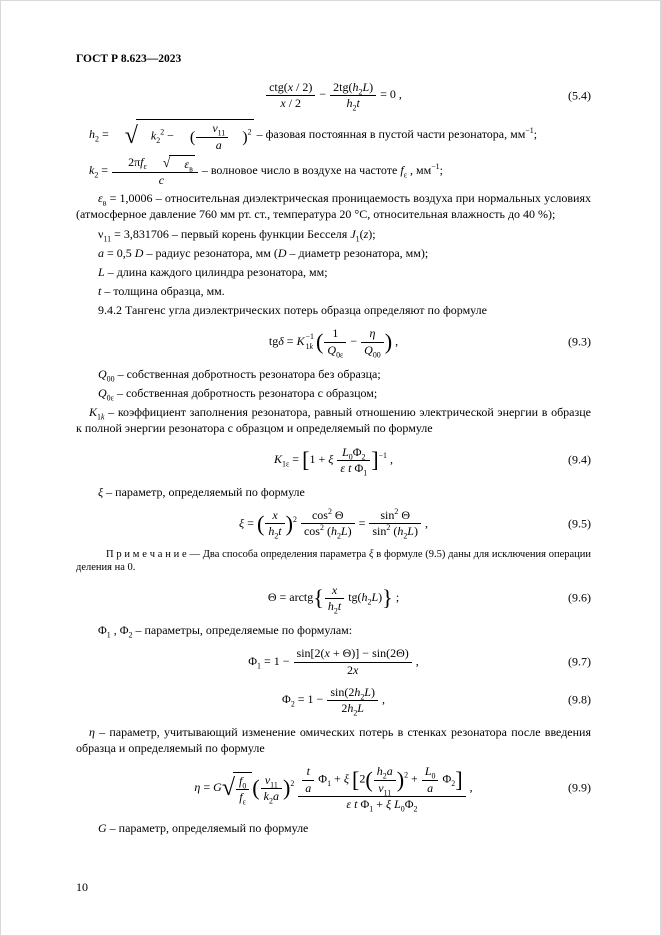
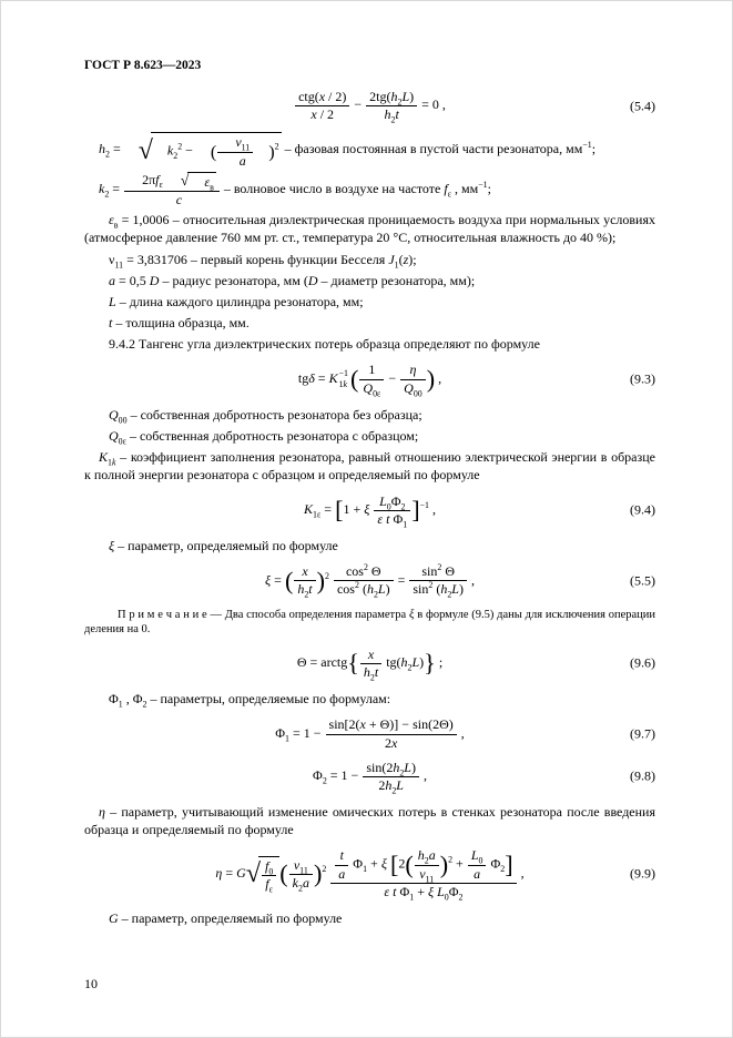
  ГОСТ Р 8.623—2023
  ctg(x / 2)
  x / 2
  −
  2tg(h2L)
  h2t
  = 0 ,
  (5.4)
  h2 =
  √
  k22 − (
  ν11
  a
  )2
  – фазовая постоянная в пустой части резонатора, мм−1;
  k2 =
  2πfε
  √
  εв
  c
  – волновое число в воздухе на частоте fε , мм−1;
  εв = 1,0006 – относительная диэлектрическая проницаемость воздуха при нормальных условиях (атмосферное давление 760 мм рт. ст., температура 20 °С, относительная влажность до 40 %);
  ν11 = 3,831706 – первый корень функции Бесселя J1(z);
  a = 0,5 D – радиус резонатора, мм (D – диаметр резонатора, мм);
  L – длина каждого цилиндра резонатора, мм;
  t – толщина образца, мм.
  9.4.2 Тангенс угла диэлектрических потерь образца определяют по формуле
  tgδ = K
  −1
  1k
  (
  1
  Q0ε
  −
  η
  Q00
  ) ,
  (9.3)
  Q00 – собственная добротность резонатора без образца;
  Q0ε – собственная добротность резонатора с образцом;
  K1k – коэффициент заполнения резонатора, равный отношению электрической энергии в образце к полной энергии резонатора с образцом и определяемый по формуле
  K1ε = [1 + ξ
  L0Φ2
  ε t Φ1
  ]−1 ,
  (9.4)
  ξ – параметр, определяемый по формуле
  ξ = (
  x
  h2t
  )2
  cos2 Θ
  cos2 (h2L)
  =
  sin2 Θ
  sin2 (h2L)
  ,
- (9.5)
+ (5.5)
  П р и м е ч а н и е — Два способа определения параметра ξ в формуле (9.5) даны для исключения операции деления на 0.
  Θ = arctg{
  x
  h2t
  tg(h2L)} ;
  (9.6)
  Φ1 , Φ2 – параметры, определяемые по формулам:
  Φ1 = 1 −
  sin[2(x + Θ)] − sin(2Θ)
  2x
  ,
  (9.7)
  Φ2 = 1 −
  sin(2h2L)
  2h2L
  ,
  (9.8)
  η – параметр, учитывающий изменение омических потерь в стенках резонатора после введения образца и определяемый по формуле
  η = G
  √
  f0
  fε
  (
  ν11
  k2a
  )2
  t
  a
  Φ1 + ξ [2(
  h2a
  ν11
  )2 +
  L0
  a
  Φ2]
  ε t Φ1 + ξ L0Φ2
  ,
  (9.9)
  G – параметр, определяемый по формуле
  10
